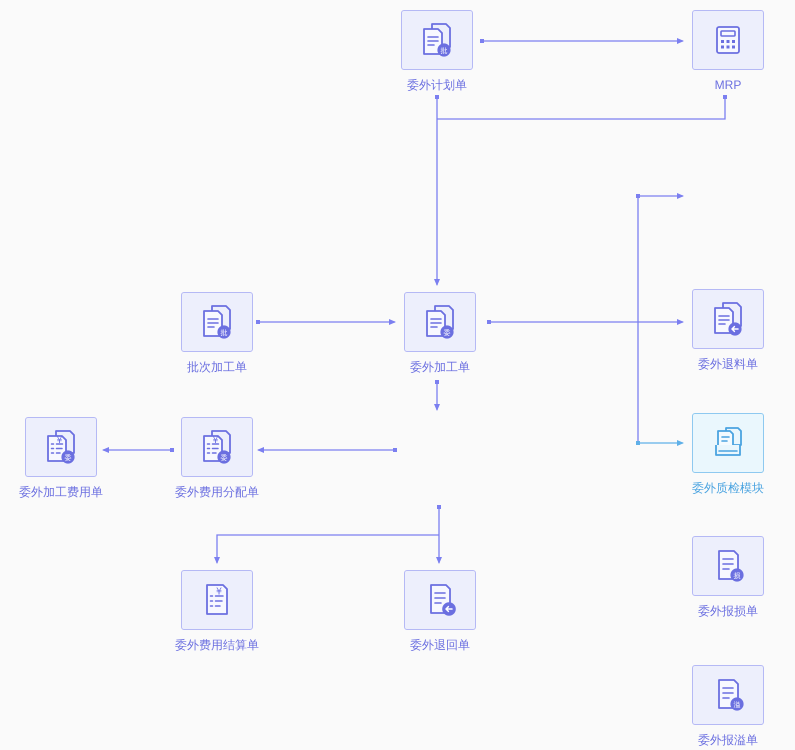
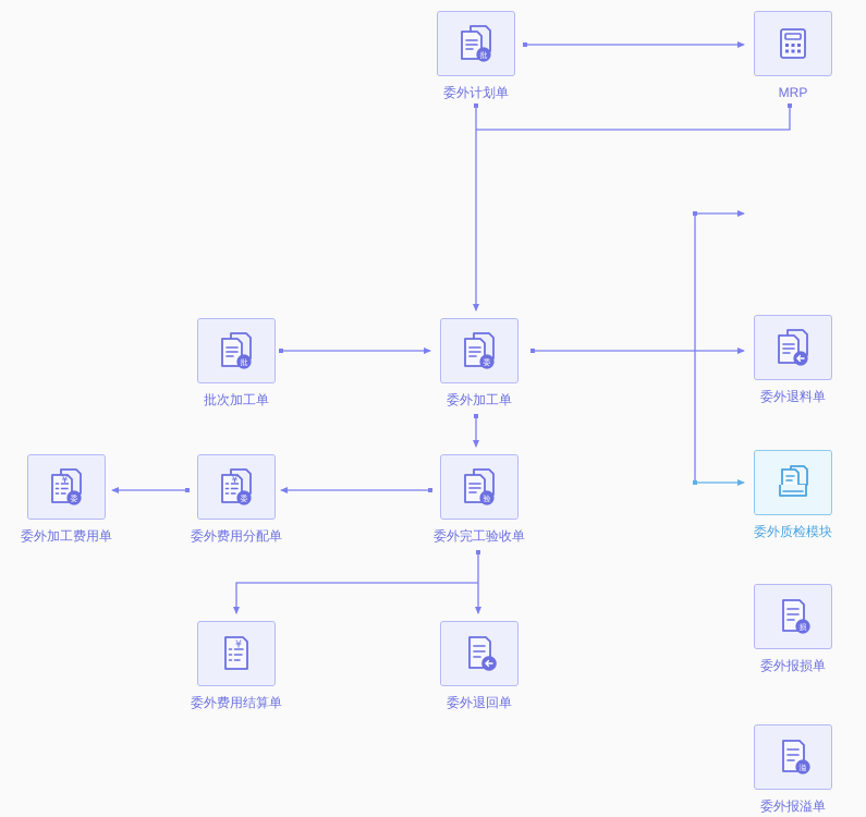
  批
  委外计划单
  MRP
  委外退料单
  委外质检模块
  损
  委外报损单
  溢
  委外报溢单
  批
  批次加工单
  委
  委外加工单
  ¥
  委
  委外加工费用单
  ¥
  委
  委外费用分配单
+ 验
+ 委外完工验收单
  ¥
  委外费用结算单
  委外退回单
